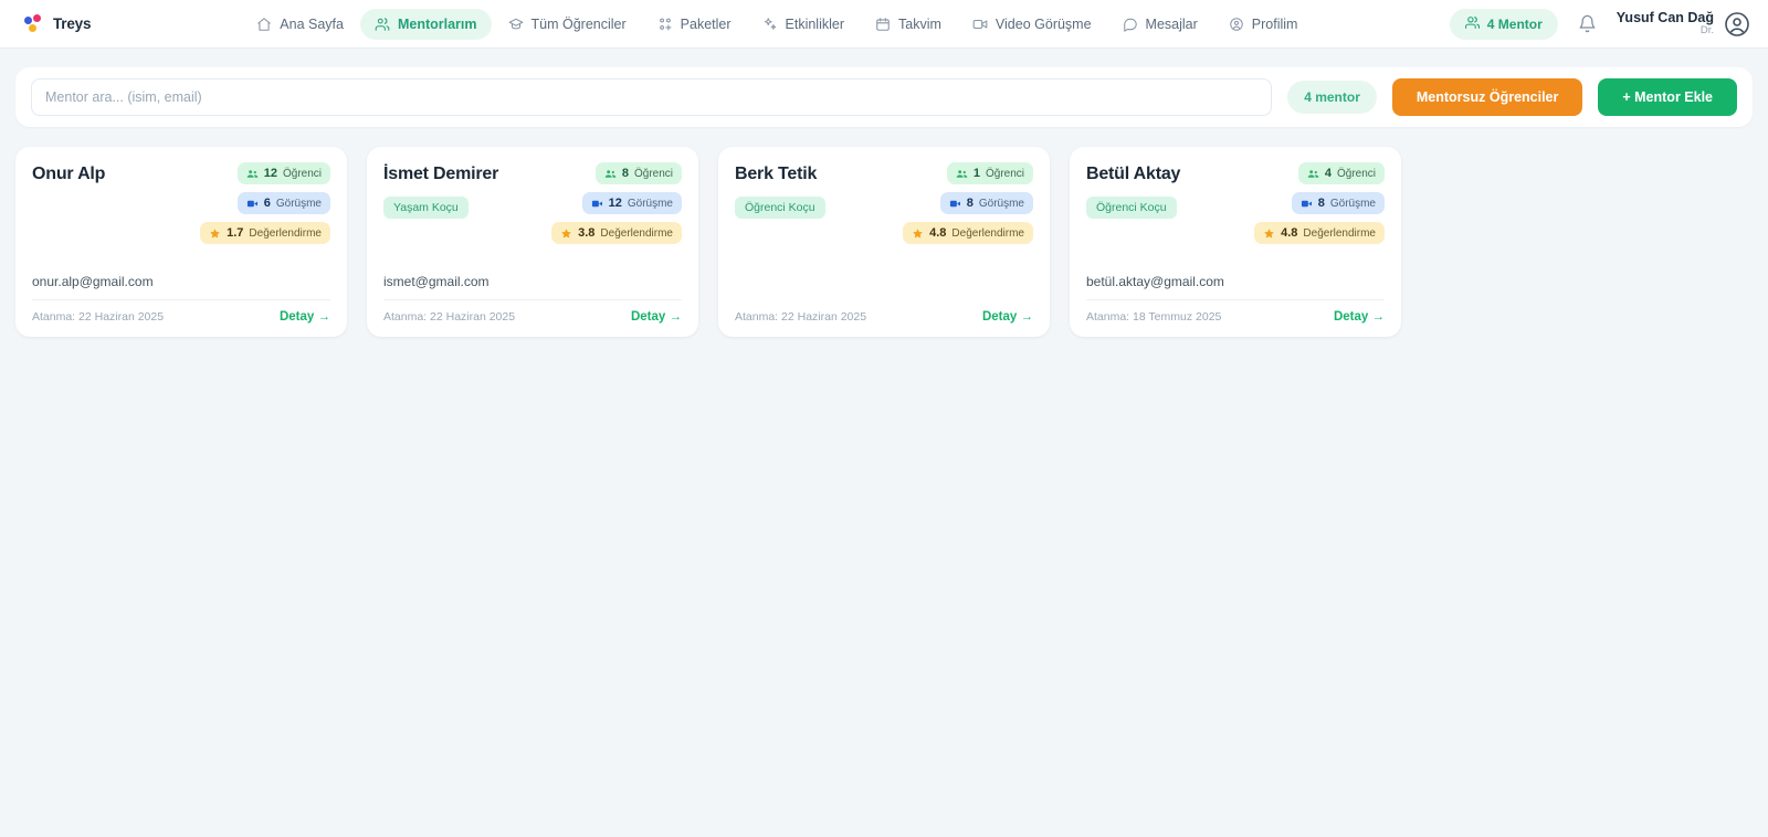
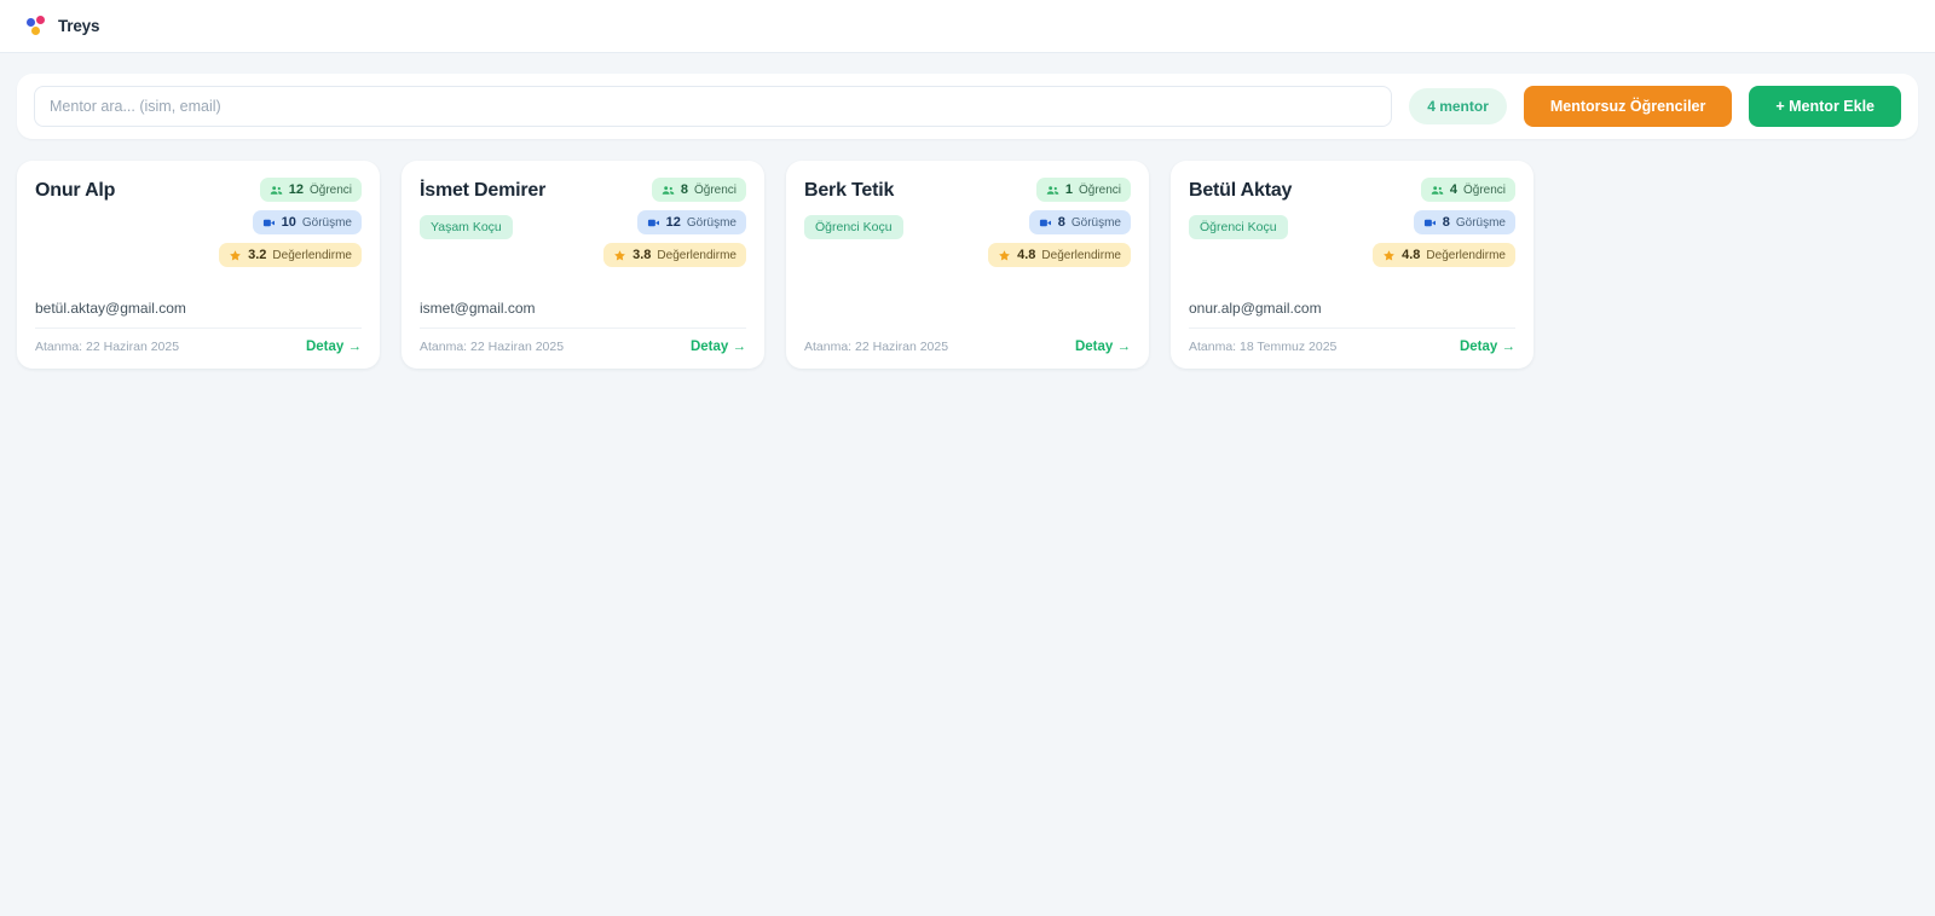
  Treys
- Ana Sayfa
- Mentorlarım
- Tüm Öğrenciler
- Paketler
- Etkinlikler
- Takvim
- Video Görüşme
- Mesajlar
- Profilim
- 4 Mentor
- Yusuf Can Dağ
- Dr.
  Mentor ara... (isim, email)
  4 mentor
  Mentorsuz Öğrenciler
  + Mentor Ekle
  Onur Alp
  12
  Öğrenci
- 6
+ 10
  Görüşme
- 1.7
+ 3.2
  Değerlendirme
- onur.alp@gmail.com
+ betül.aktay@gmail.com
  Atanma: 22 Haziran 2025
  Detay →
  İsmet Demirer
  Yaşam Koçu
  8
  Öğrenci
  12
  Görüşme
  3.8
  Değerlendirme
  ismet@gmail.com
  Atanma: 22 Haziran 2025
  Detay →
  Berk Tetik
  Öğrenci Koçu
  1
  Öğrenci
  8
  Görüşme
  4.8
  Değerlendirme
  Atanma: 22 Haziran 2025
  Detay →
  Betül Aktay
  Öğrenci Koçu
  4
  Öğrenci
  8
  Görüşme
  4.8
  Değerlendirme
- betül.aktay@gmail.com
+ onur.alp@gmail.com
  Atanma: 18 Temmuz 2025
  Detay →
